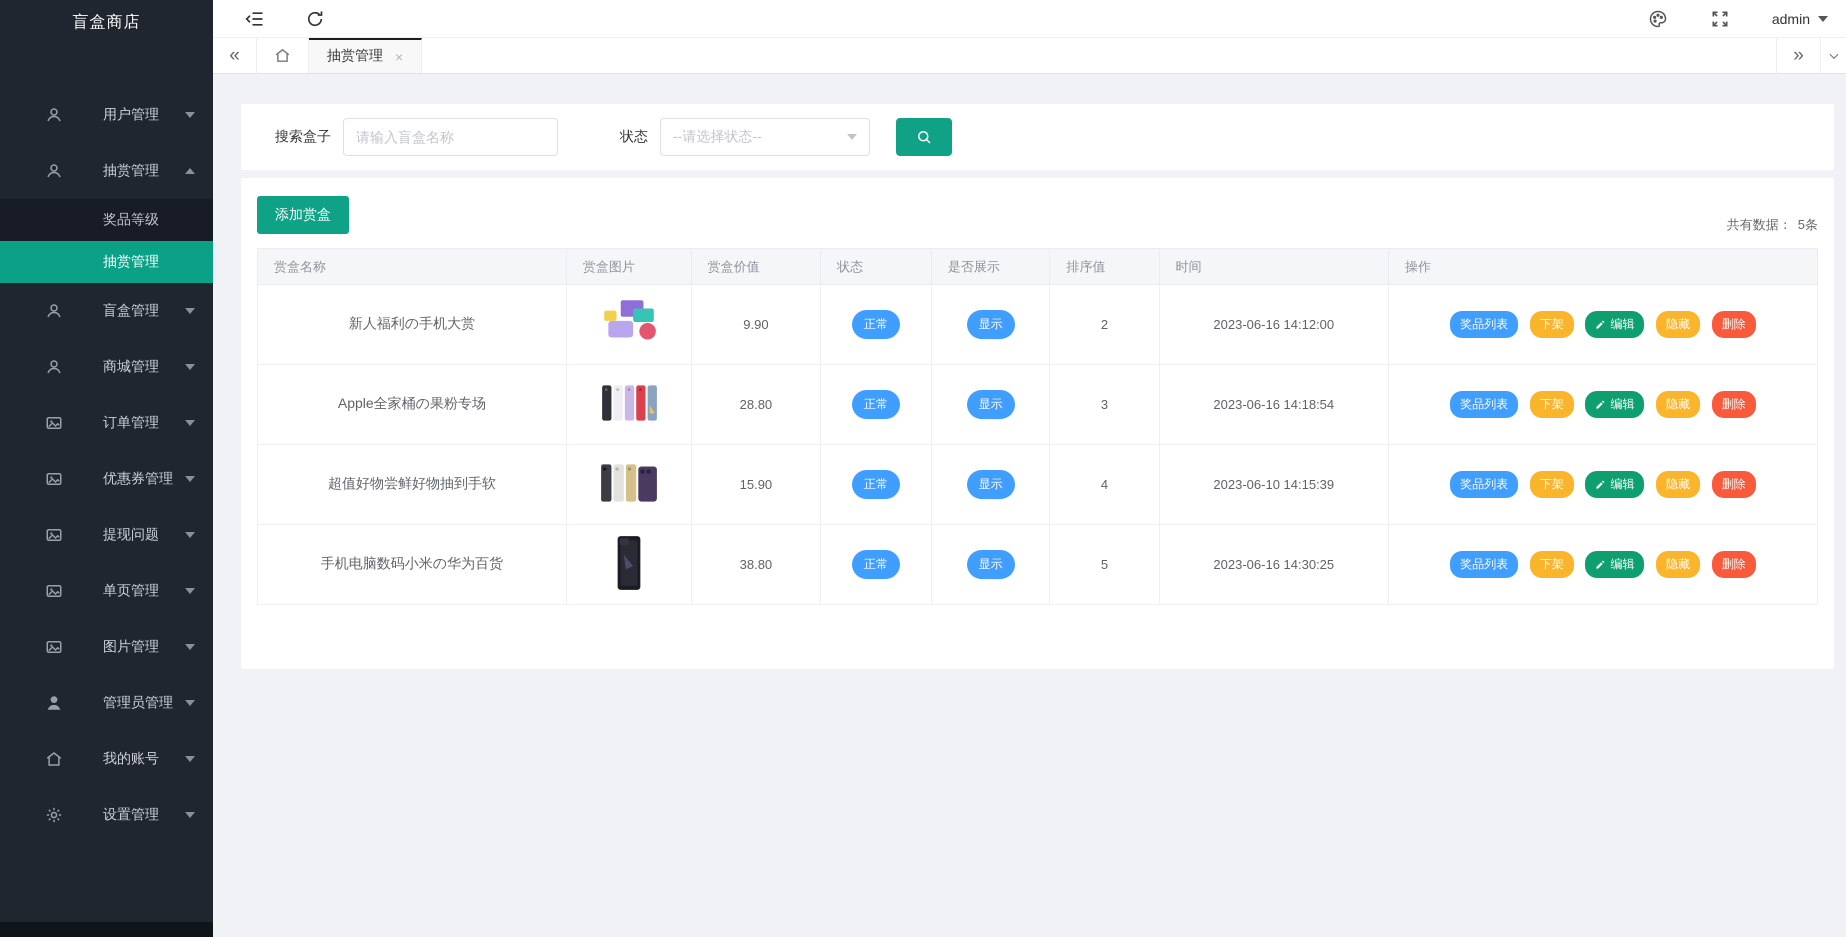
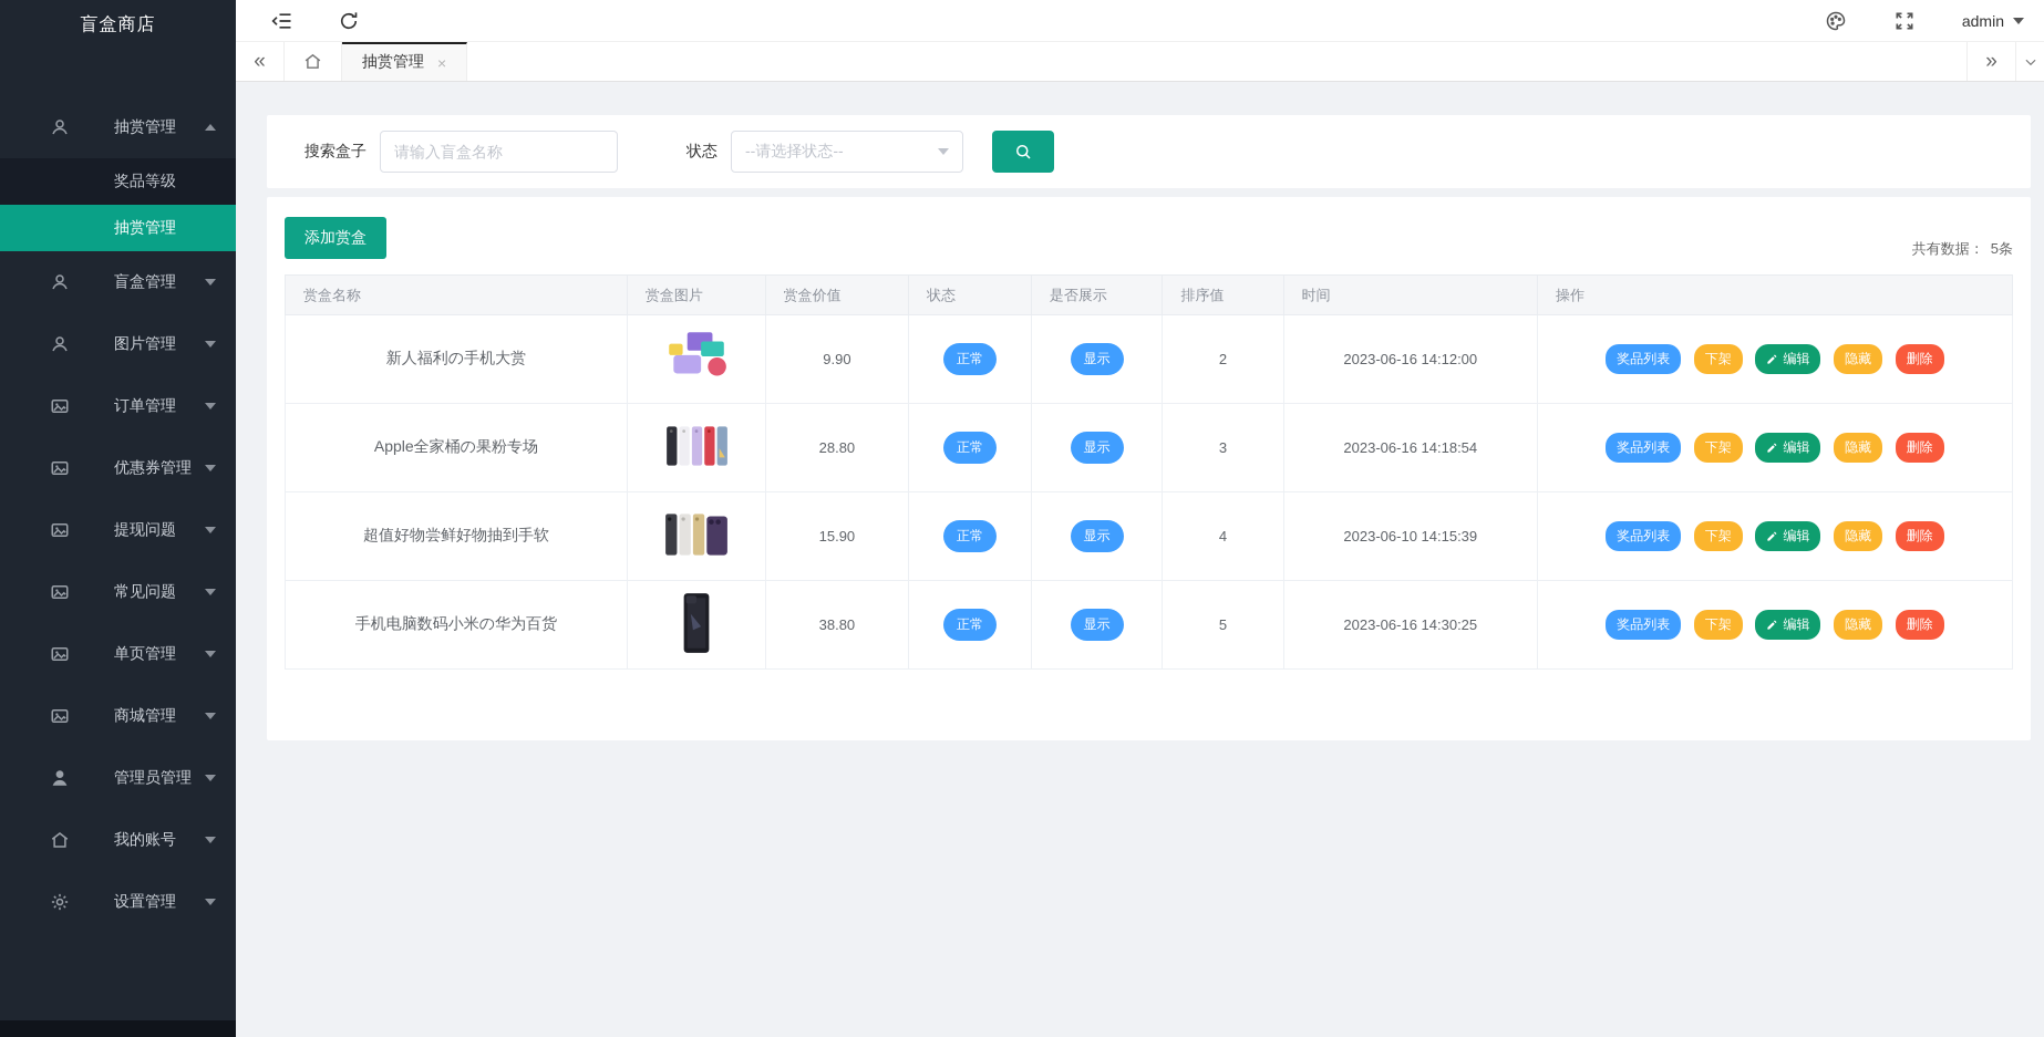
  盲盒商店
- 用户管理
  抽赏管理
  奖品等级
  抽赏管理
  盲盒管理
- 商城管理
+ 图片管理
  订单管理
  优惠券管理
  提现问题
+ 常见问题
  单页管理
- 图片管理
+ 商城管理
  管理员管理
  我的账号
  设置管理
  admin
  «
  抽赏管理
  ×
  »
  搜索盒子
  请输入盲盒名称
  状态
  --请选择状态--
  添加赏盒
  共有数据： 5条
  赏盒名称	赏盒图片	赏盒价值	状态	是否展示	排序值	时间	操作
  新人福利の手机大赏		9.90	正常	显示	2	2023-06-16 14:12:00	奖品列表 下架 编辑 隐藏 删除
  Apple全家桶の果粉专场		28.80	正常	显示	3	2023-06-16 14:18:54	奖品列表 下架 编辑 隐藏 删除
  超值好物尝鲜好物抽到手软		15.90	正常	显示	4	2023-06-10 14:15:39	奖品列表 下架 编辑 隐藏 删除
  手机电脑数码小米の华为百货		38.80	正常	显示	5	2023-06-16 14:30:25	奖品列表 下架 编辑 隐藏 删除
